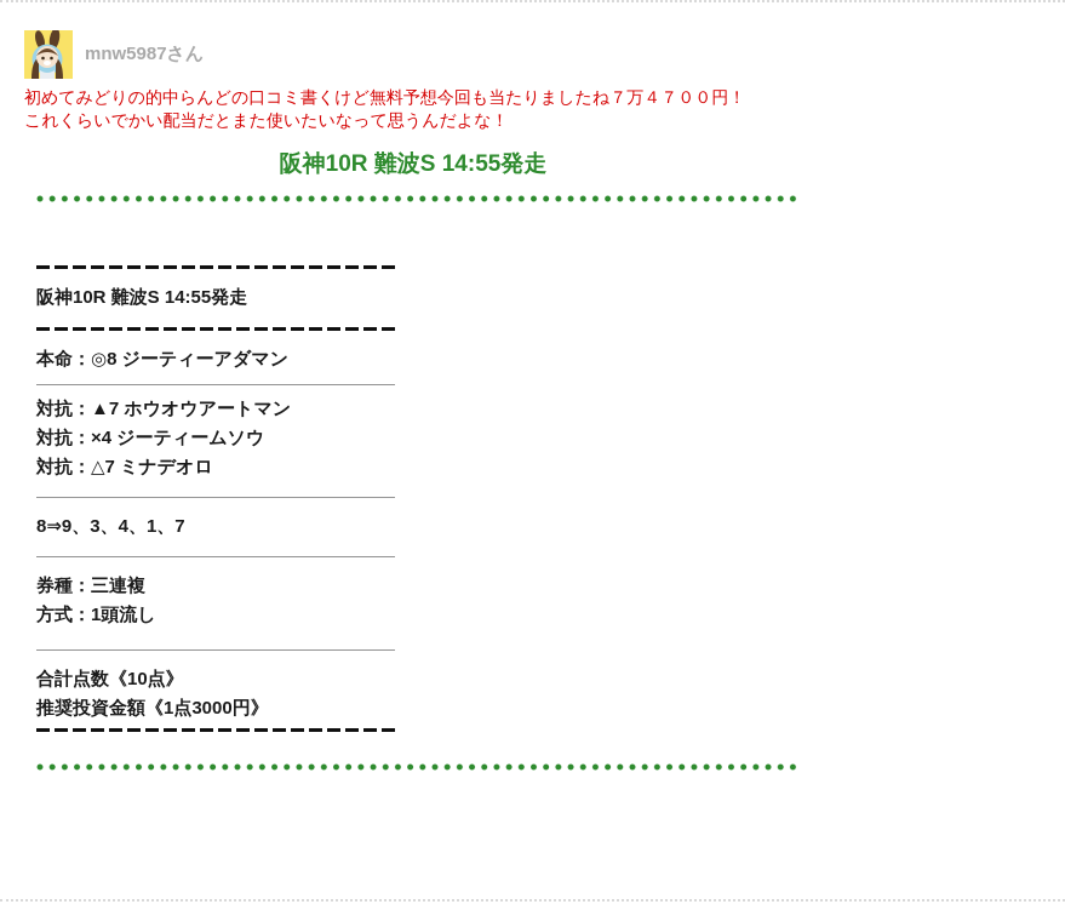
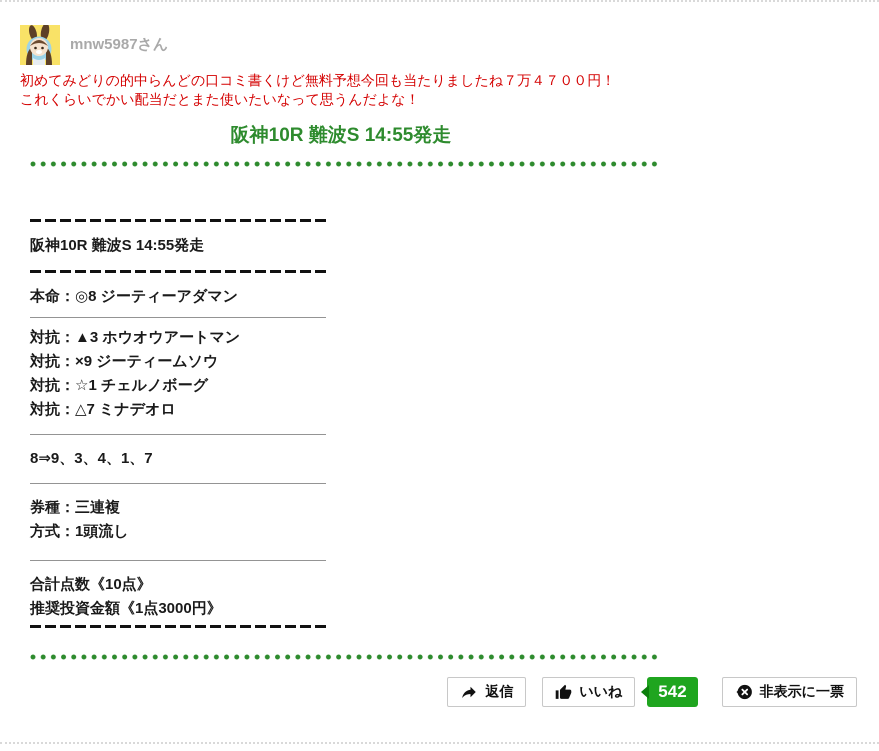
  mnw5987さん
  初めてみどりの的中らんどの口コミ書くけど無料予想今回も当たりましたね７万４７００円！
  これくらいでかい配当だとまた使いたいなって思うんだよな！
  阪神10R 難波S 14:55発走
  阪神10R 難波S 14:55発走
  本命：◎8 ジーティーアダマン
- 対抗：▲7 ホウオウアートマン
+ 対抗：▲3 ホウオウアートマン
- 対抗：×4 ジーティームソウ
+ 対抗：×9 ジーティームソウ
+ 対抗：☆1 チェルノボーグ
  対抗：△7 ミナデオロ
  8⇒9、3、4、1、7
  券種：三連複
  方式：1頭流し
  合計点数《10点》
  推奨投資金額《1点3000円》
+ 返信
+ いいね
+ 542
+ 非表示に一票
